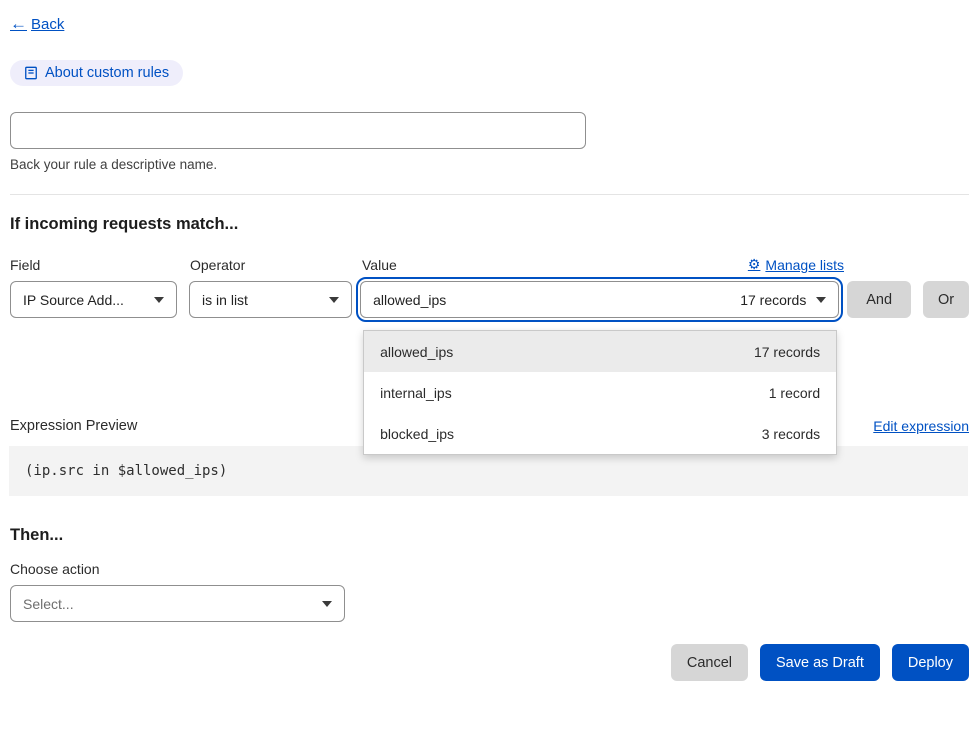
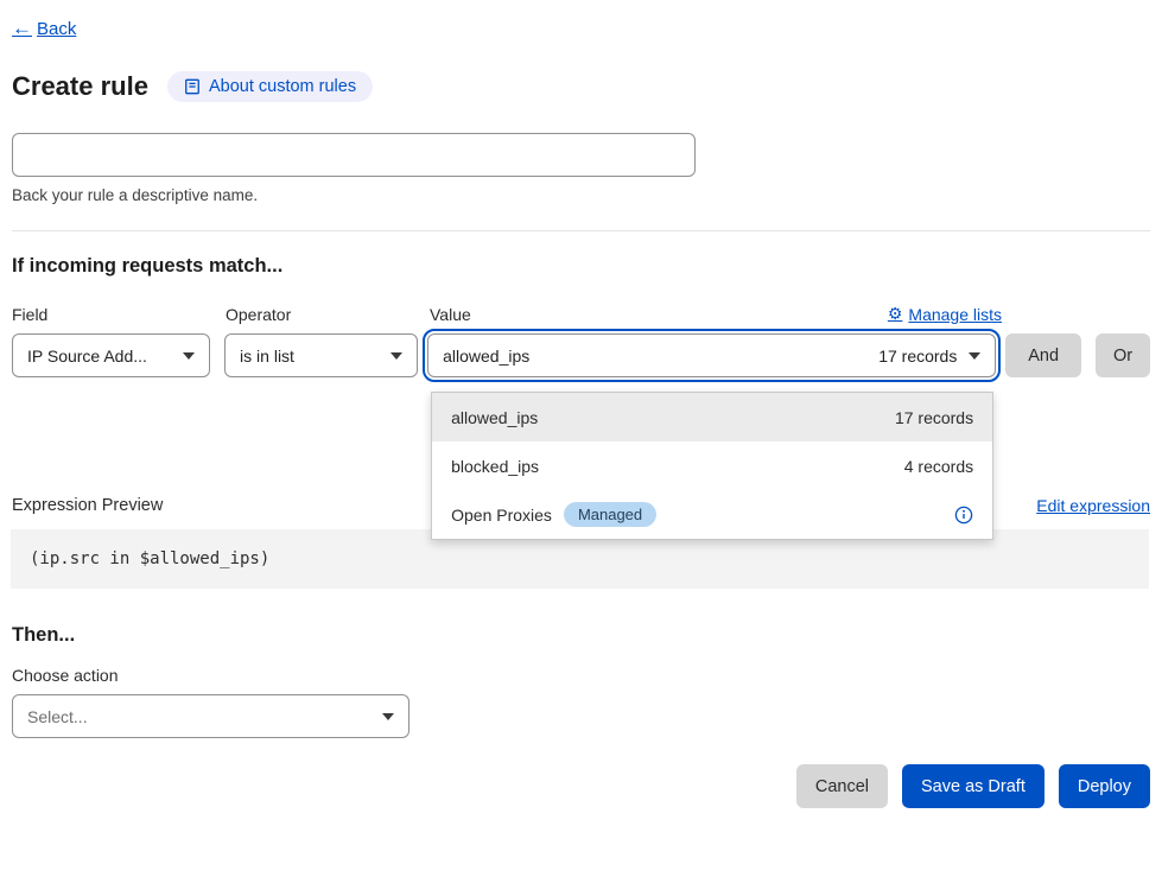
  ←
  Back
+ Create rule
  About custom rules
  Back your rule a descriptive name.
  If incoming requests match...
  Field
  Operator
  Value
  ⚙
  Manage lists
  IP Source Add...
  is in list
  allowed_ips
  17 records
  allowed_ips
  17 records
- internal_ips
- 1 record
  blocked_ips
- 3 records
+ 4 records
+ Open Proxies
+ Managed
  And
  Or
  Expression Preview
  Edit expression
  (ip.src in $allowed_ips)
  Then...
  Choose action
  Select...
  Cancel
  Save as Draft
  Deploy
